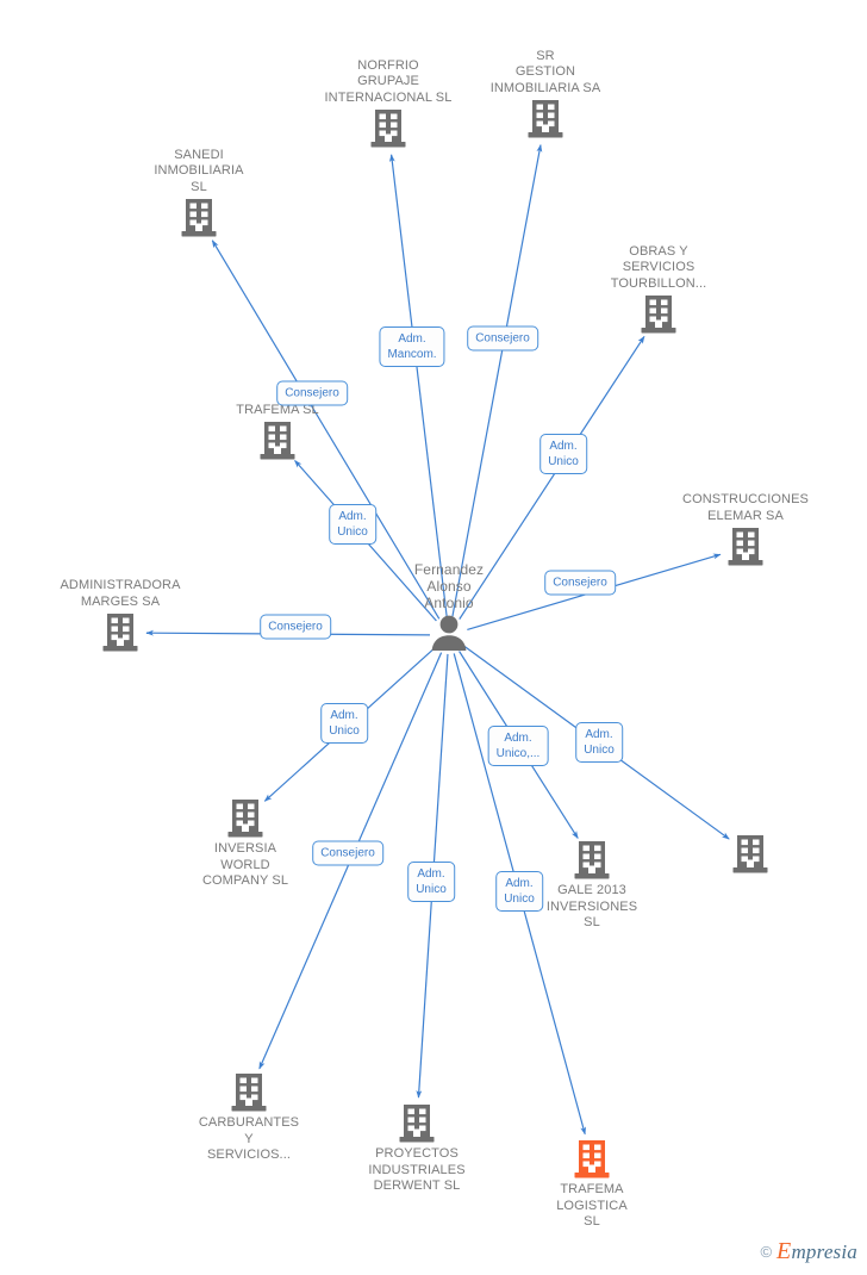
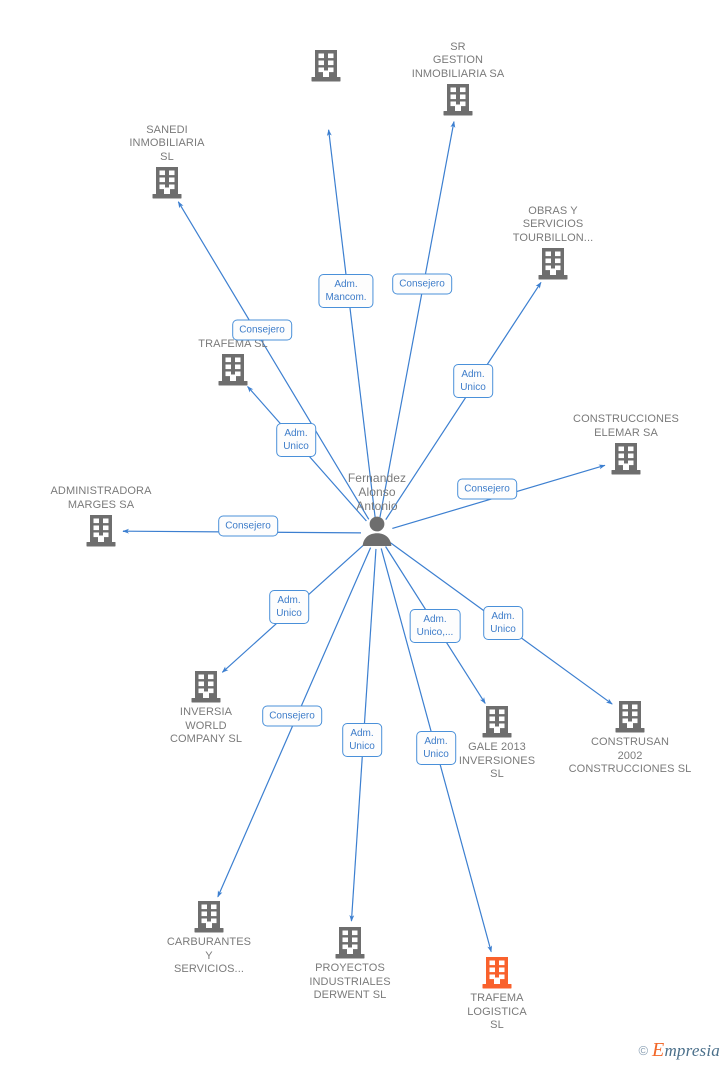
  SANEDI
  INMOBILIARIA
  SL
- NORFRIO
- GRUPAJE
- INTERNACIONAL SL
  SR
  GESTION
  INMOBILIARIA SA
  OBRAS Y
  SERVICIOS
  TOURBILLON...
  TRAFEMA SL
  CONSTRUCCIONES
  ELEMAR SA
  ADMINISTRADORA
  MARGES SA
  INVERSIA
  WORLD
  COMPANY SL
  GALE 2013
  INVERSIONES
  SL
+ CONSTRUSAN
+ 2002
+ CONSTRUCCIONES SL
  CARBURANTES
  Y
  SERVICIOS...
  PROYECTOS
  INDUSTRIALES
  DERWENT SL
  TRAFEMA
  LOGISTICA
  SL
  Fernandez
  Alonso
  Antonio
  Adm.
  Mancom.
  Consejero
  Adm.
  Unico
  Consejero
  Adm.
  Unico
  Consejero
  Consejero
  Adm.
  Unico
  Adm.
  Unico,...
  Adm.
  Unico
  Consejero
  Adm.
  Unico
  Adm.
  Unico
  ©
  Empresia
